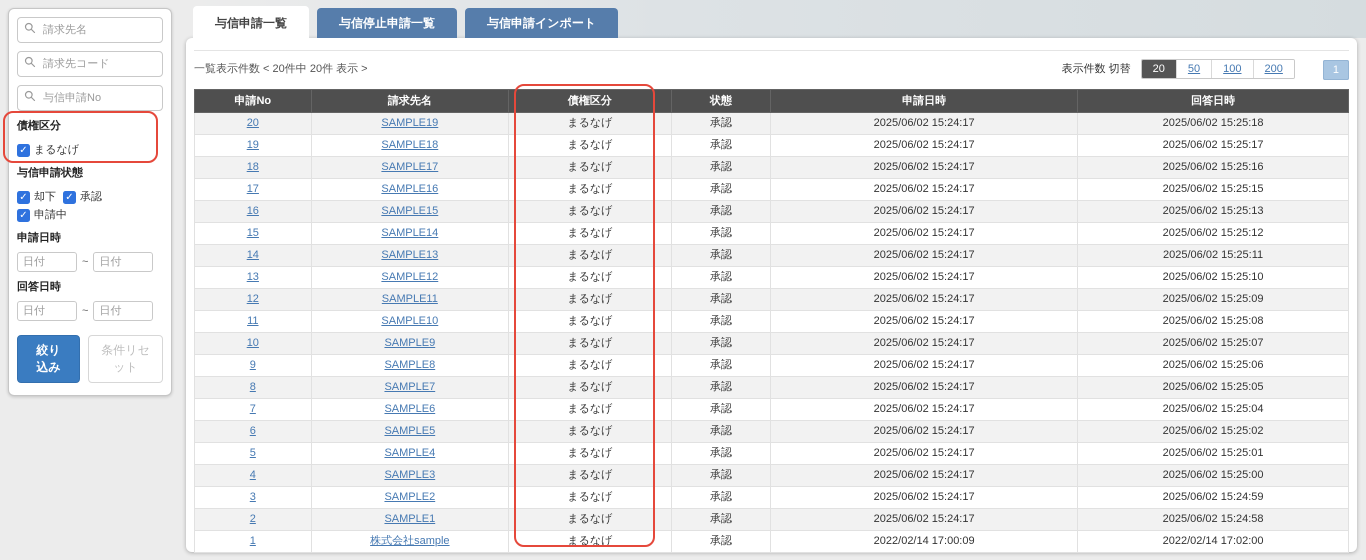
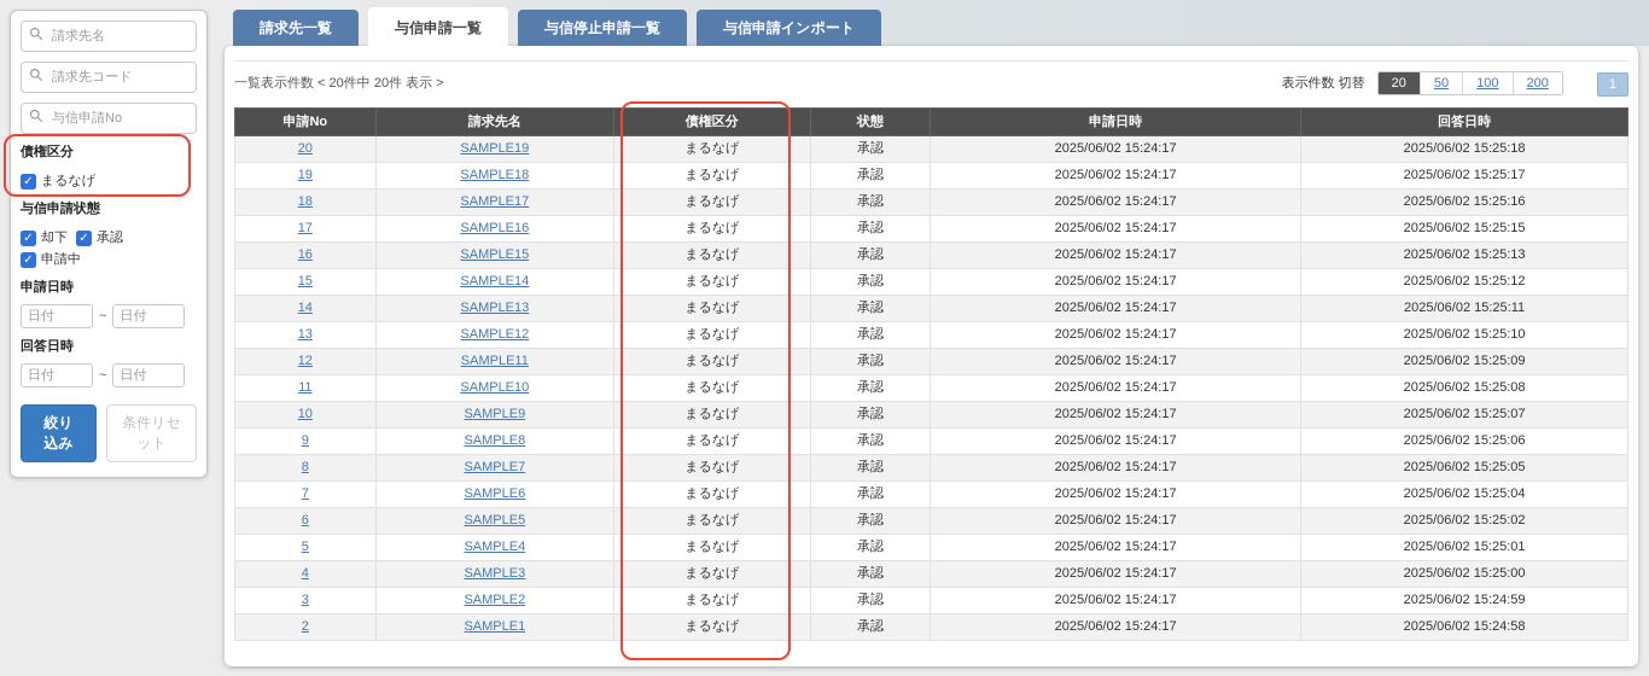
  請求先名
  請求先コード
  与信申請No
  債権区分
  ✓
  まるなげ
  与信申請状態
  ✓
  却下
  ✓
  承認
  ✓
  申請中
  申請日時
  日付
  ~
  日付
  回答日時
  日付
  ~
  日付
  絞り込み
  条件リセット
+ 請求先一覧
  与信申請一覧
  与信停止申請一覧
  与信申請インポート
  一覧表示件数 < 20件中 20件 表示 >
  表示件数 切替
  20
  50
  100
  200
  1
  申請No	請求先名	債権区分	状態	申請日時	回答日時
  20	SAMPLE19	まるなげ	承認	2025/06/02 15:24:17	2025/06/02 15:25:18
  19	SAMPLE18	まるなげ	承認	2025/06/02 15:24:17	2025/06/02 15:25:17
  18	SAMPLE17	まるなげ	承認	2025/06/02 15:24:17	2025/06/02 15:25:16
  17	SAMPLE16	まるなげ	承認	2025/06/02 15:24:17	2025/06/02 15:25:15
  16	SAMPLE15	まるなげ	承認	2025/06/02 15:24:17	2025/06/02 15:25:13
  15	SAMPLE14	まるなげ	承認	2025/06/02 15:24:17	2025/06/02 15:25:12
  14	SAMPLE13	まるなげ	承認	2025/06/02 15:24:17	2025/06/02 15:25:11
  13	SAMPLE12	まるなげ	承認	2025/06/02 15:24:17	2025/06/02 15:25:10
  12	SAMPLE11	まるなげ	承認	2025/06/02 15:24:17	2025/06/02 15:25:09
  11	SAMPLE10	まるなげ	承認	2025/06/02 15:24:17	2025/06/02 15:25:08
  10	SAMPLE9	まるなげ	承認	2025/06/02 15:24:17	2025/06/02 15:25:07
  9	SAMPLE8	まるなげ	承認	2025/06/02 15:24:17	2025/06/02 15:25:06
  8	SAMPLE7	まるなげ	承認	2025/06/02 15:24:17	2025/06/02 15:25:05
  7	SAMPLE6	まるなげ	承認	2025/06/02 15:24:17	2025/06/02 15:25:04
  6	SAMPLE5	まるなげ	承認	2025/06/02 15:24:17	2025/06/02 15:25:02
  5	SAMPLE4	まるなげ	承認	2025/06/02 15:24:17	2025/06/02 15:25:01
  4	SAMPLE3	まるなげ	承認	2025/06/02 15:24:17	2025/06/02 15:25:00
  3	SAMPLE2	まるなげ	承認	2025/06/02 15:24:17	2025/06/02 15:24:59
  2	SAMPLE1	まるなげ	承認	2025/06/02 15:24:17	2025/06/02 15:24:58
- 1	株式会社sample	まるなげ	承認	2022/02/14 17:00:09	2022/02/14 17:02:00
